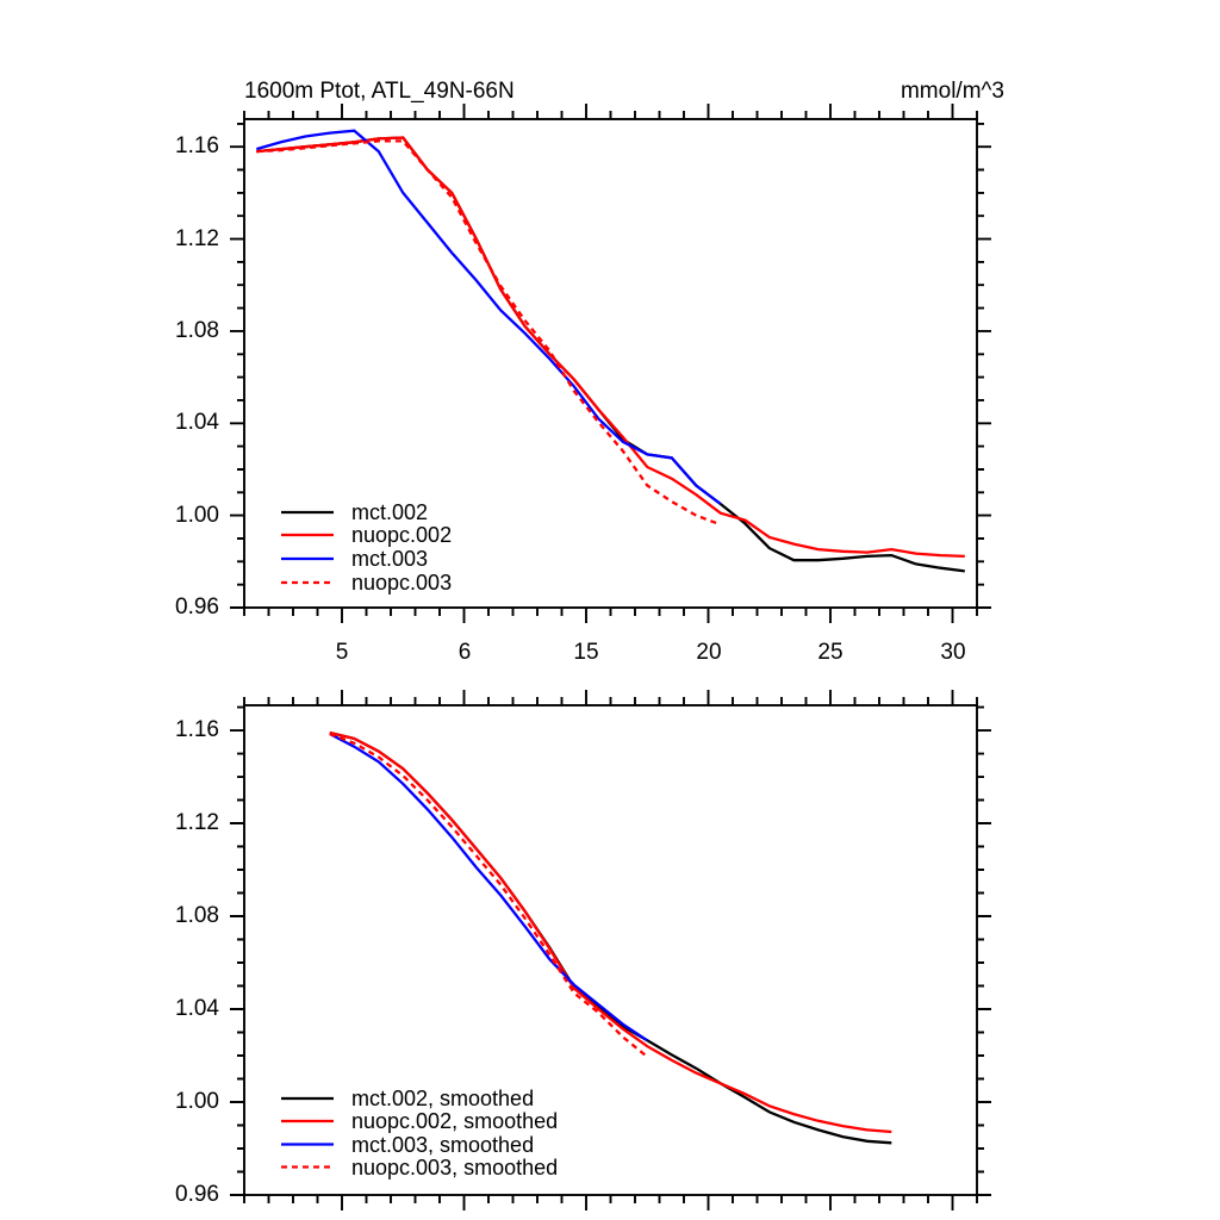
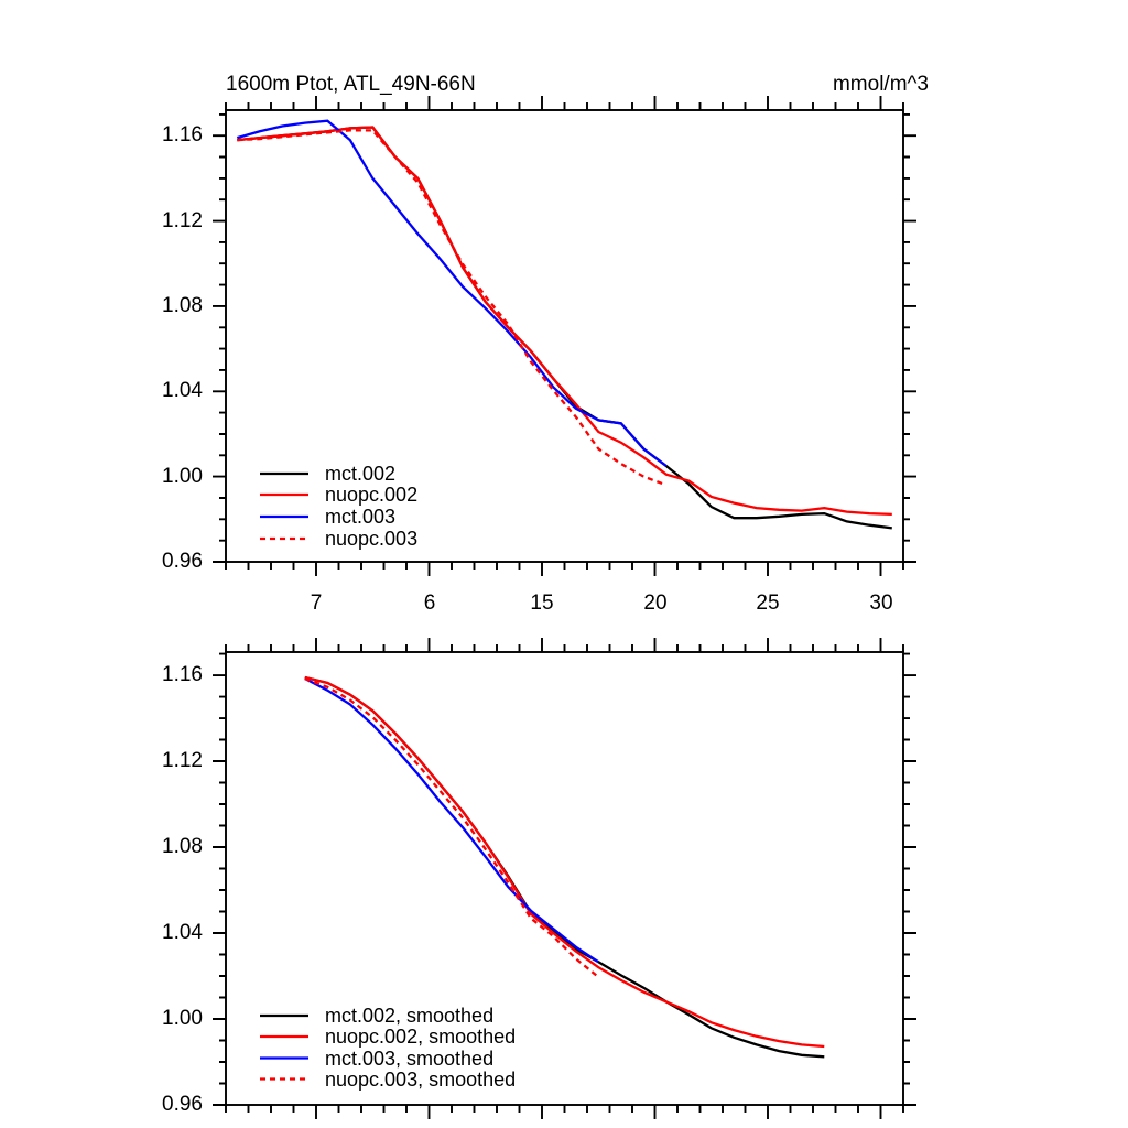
  1600m Ptot, ATL_49N-66N
  mmol/m^3
  1.16
  1.12
  1.08
  1.04
  1.00
  0.96
- 5
+ 7
  6
  15
  20
  25
  30
  mct.002
  nuopc.002
  mct.003
  nuopc.003
  1.16
  1.12
  1.08
  1.04
  1.00
  0.96
  mct.002, smoothed
  nuopc.002, smoothed
  mct.003, smoothed
  nuopc.003, smoothed
